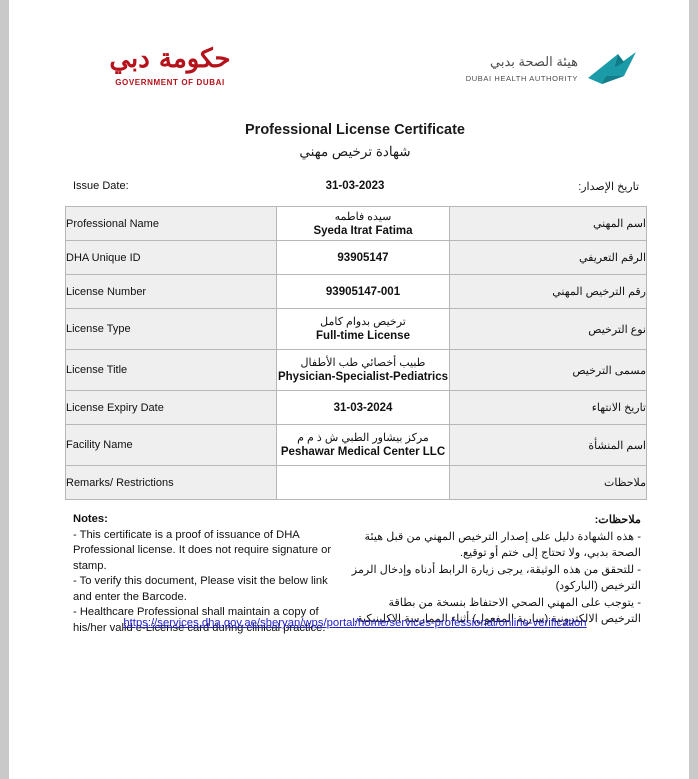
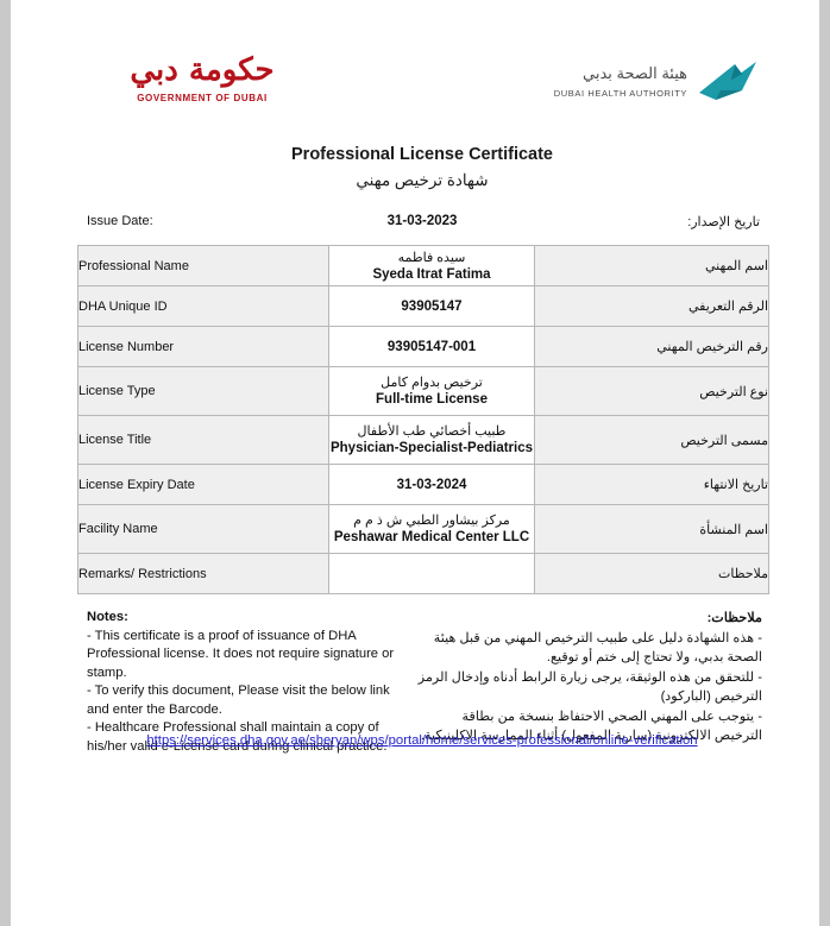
  حكومة دبي
  GOVERNMENT OF DUBAI
  هيئة الصحة بدبي
  DUBAI HEALTH AUTHORITY
  Professional License Certificate
  شهادة ترخيص مهني
  Issue Date:
  31-03-2023
  تاريخ الإصدار:
  Professional Name	سيده فاطمه Syeda Itrat Fatima	اسم المهني
  DHA Unique ID	93905147	الرقم التعريفي
  License Number	93905147-001	رقم الترخيص المهني
  License Type	ترخيص بدوام كامل Full-time License	نوع الترخيص
  License Title	طبيب أخصائي طب الأطفال Physician-Specialist-Pediatrics	مسمى الترخيص
  License Expiry Date	31-03-2024	تاريخ الانتهاء
  Facility Name	مركز بيشاور الطبي ش ذ م م Peshawar Medical Center LLC	اسم المنشأة
  Remarks/ Restrictions		ملاحظات
  Notes:
  - This certificate is a proof of issuance of DHA Professional license. It does not require signature or stamp.
  - To verify this document, Please visit the below link and enter the Barcode.
  - Healthcare Professional shall maintain a copy of his/her valid e-License card during clinical practice.
  ملاحظات:
- - هذه الشهادة دليل على إصدار الترخيص المهني من قبل هيئة الصحة بدبي، ولا تحتاج إلى ختم أو توقيع.
+ - هذه الشهادة دليل على طبيب الترخيص المهني من قبل هيئة الصحة بدبي، ولا تحتاج إلى ختم أو توقيع.
  - للتحقق من هذه الوثيقة، يرجى زيارة الرابط أدناه وإدخال الرمز الترخيص (الباركود)
  - يتوجب على المهني الصحي الاحتفاظ بنسخة من بطاقة الترخيص الالكترونية (سارية المفعول) أثناء الممارسة الاكلينيكية.
  https://services.dha.gov.ae/sheryan/wps/portal/home/services-professional/online-verification
